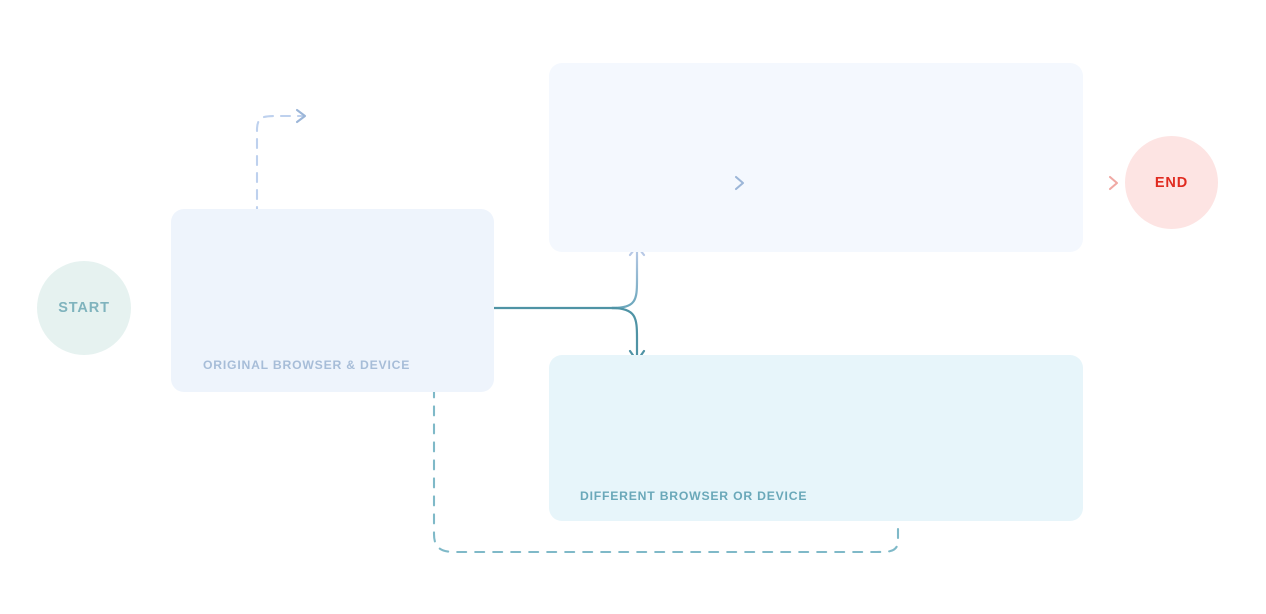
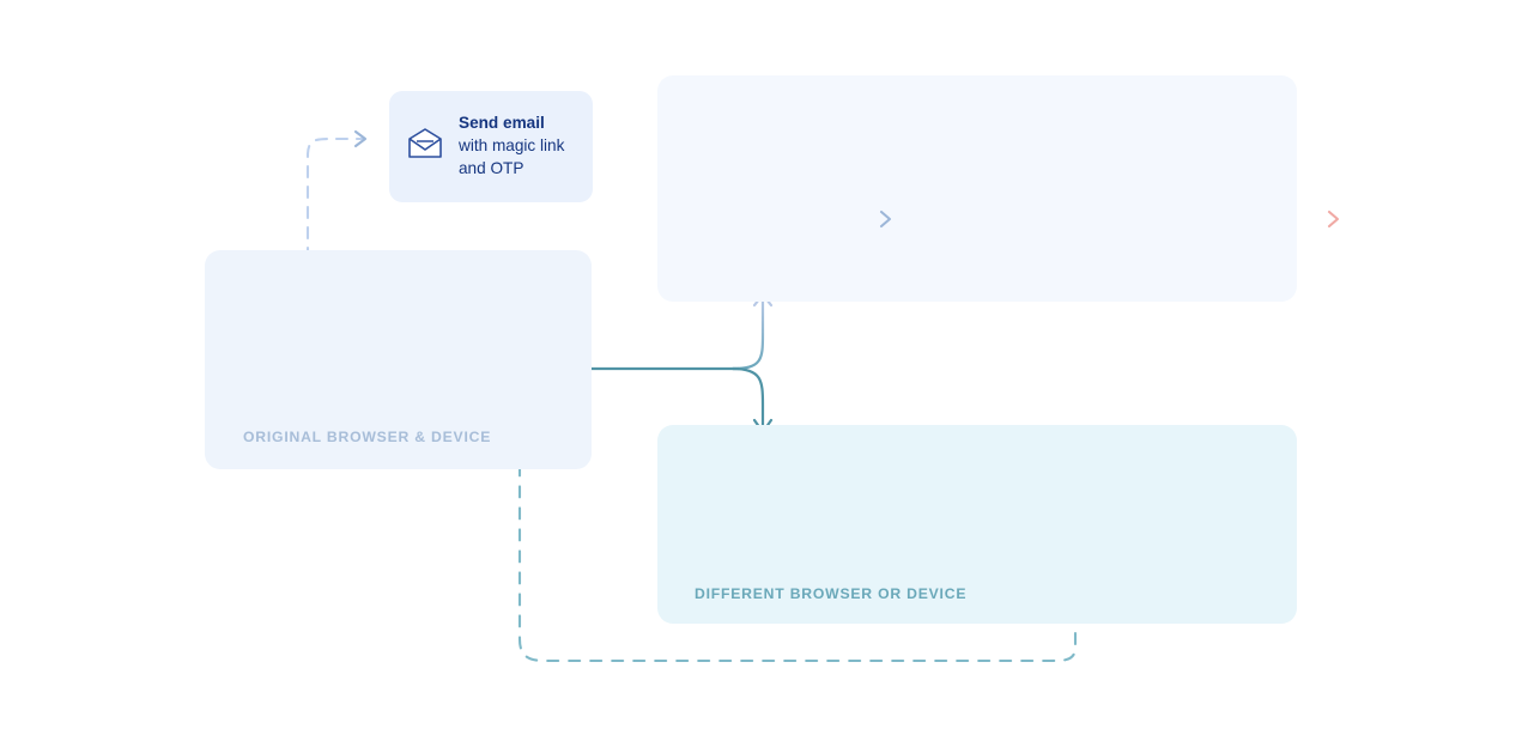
+ Send email
+ with magic link
+ and OTP
  ORIGINAL BROWSER & DEVICE
  DIFFERENT BROWSER OR DEVICE
- START
- END
